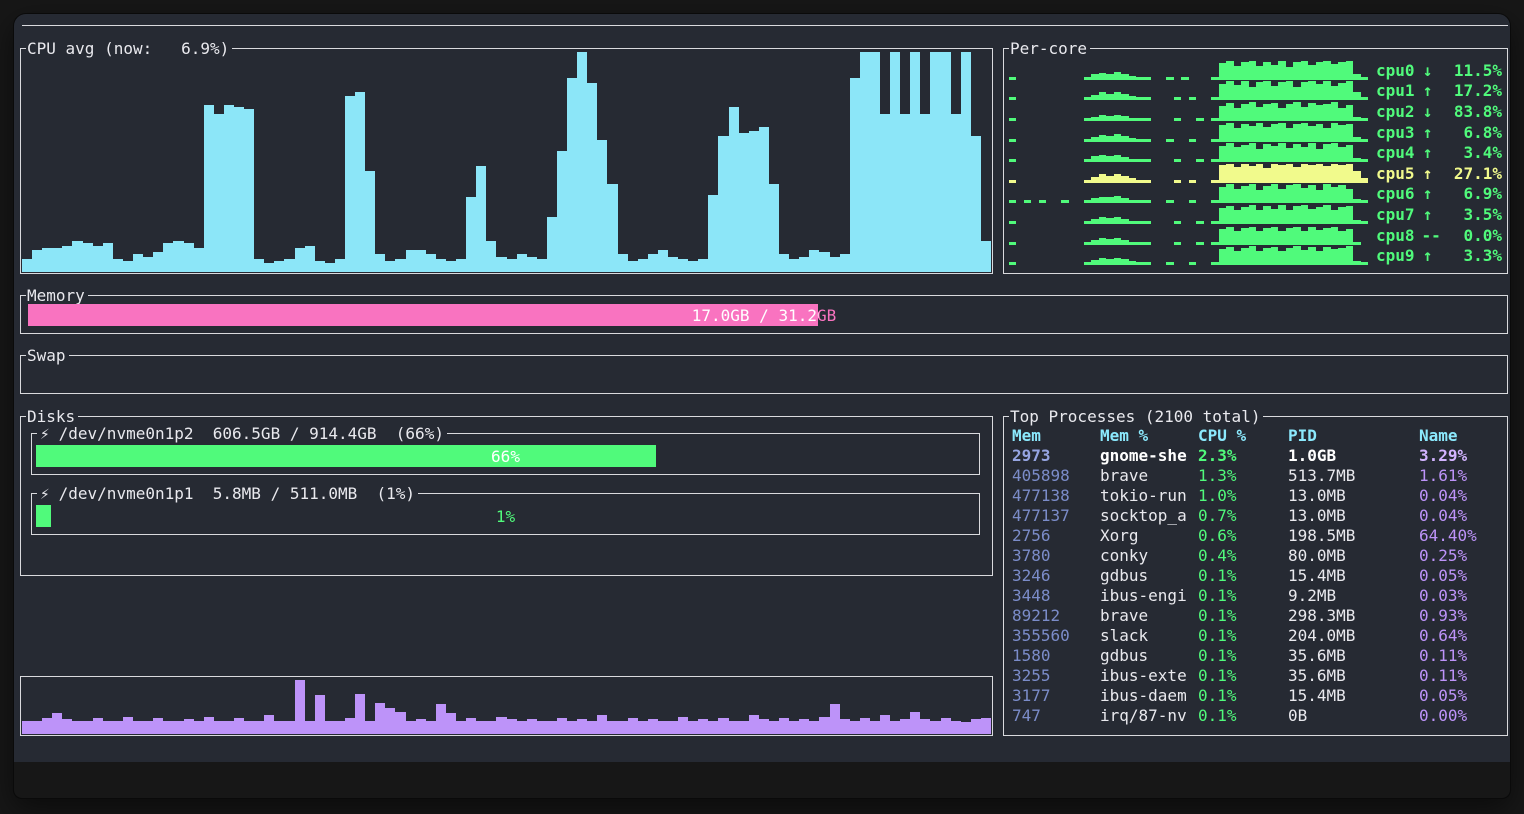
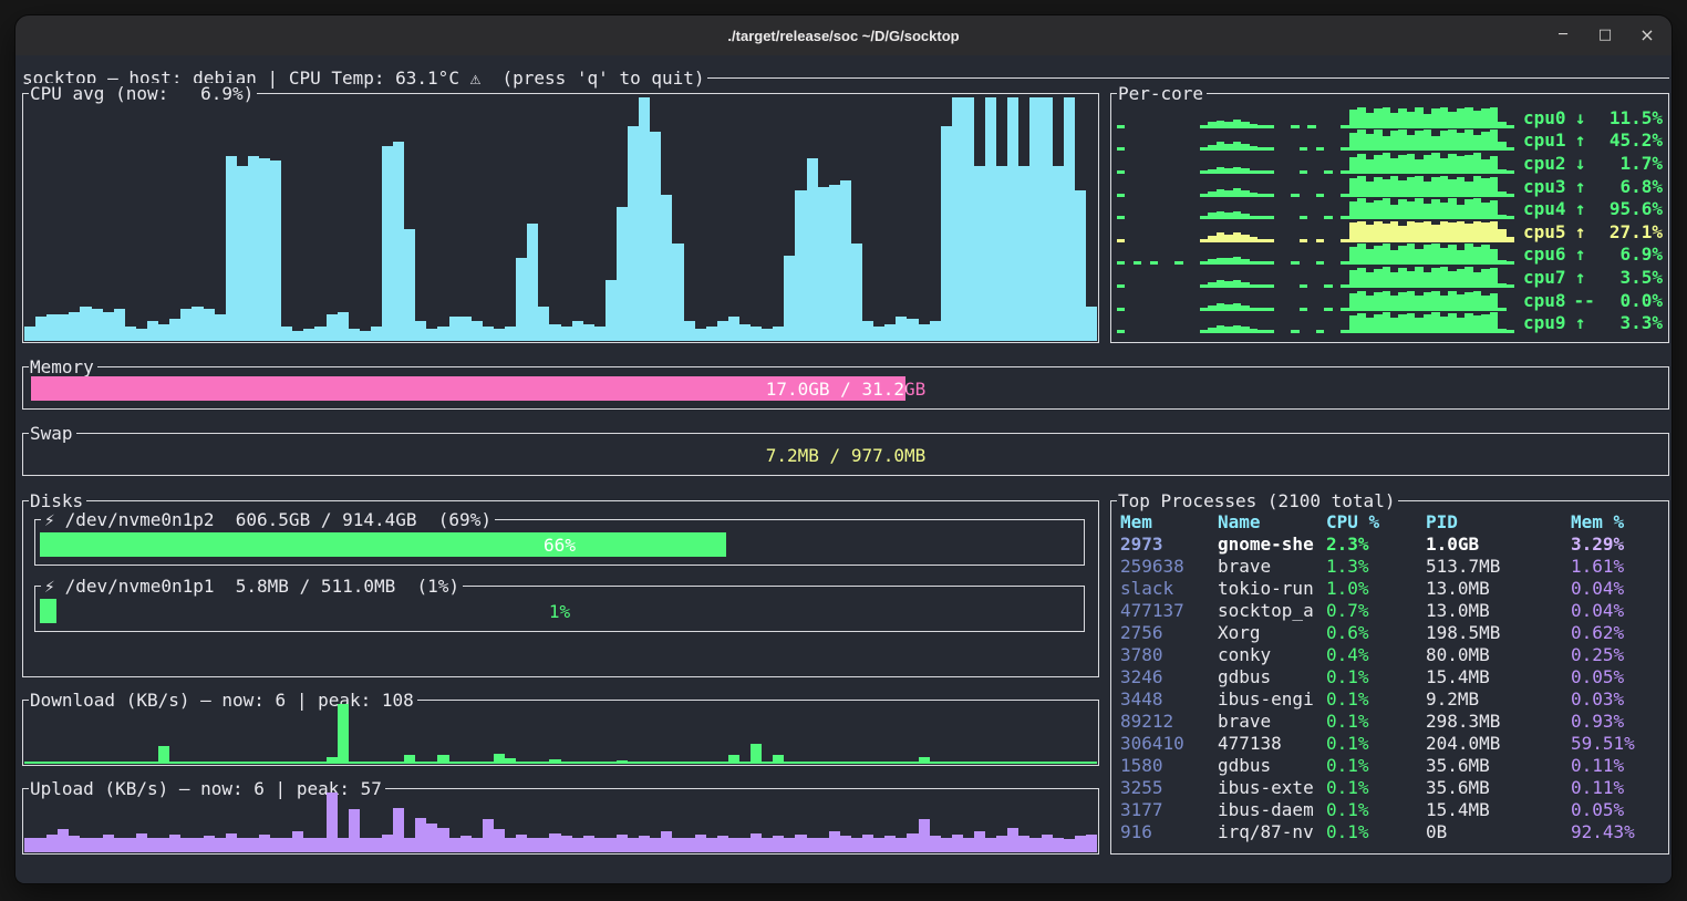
+ ./target/release/soc ~/D/G/socktop
+ ─
+ □
+ ×
+ socktop — host: debian | CPU Temp: 63.1°C ⚠ (press 'q' to quit)
  CPU avg (now: 6.9%)
  Per-core
  cpu0
  ↓
  11.5%
  cpu1
  ↑
- 17.2%
+ 45.2%
  cpu2
  ↓
- 83.8%
+ 1.7%
  cpu3
  ↑
  6.8%
  cpu4
  ↑
- 3.4%
+ 95.6%
  cpu5
  ↑
  27.1%
  cpu6
  ↑
  6.9%
  cpu7
  ↑
  3.5%
  cpu8
  --
  0.0%
  cpu9
  ↑
  3.3%
  Memory
  17.0GB / 31.2GB
  17.0GB / 31.2
  Swap
+ 7.2MB / 977.0MB
  Disks
  ⚡
- /dev/nvme0n1p2 606.5GB / 914.4GB (66%)
+ /dev/nvme0n1p2 606.5GB / 914.4GB (69%)
  66%
  ⚡
  /dev/nvme0n1p1 5.8MB / 511.0MB (1%)
  1%
+ Download (KB/s) — now: 6 | peak: 108
+ Upload (KB/s) — now: 6 | peak: 57
  Top Processes (2100 total)
  Mem
- Mem %
+ Name
  CPU %
  PID
- Name
+ Mem %
  2973
  gnome-she
  2.3%
  1.0GB
  3.29%
- 405898
+ 259638
  brave
  1.3%
  513.7MB
  1.61%
- 477138
+ slack
  tokio-run
  1.0%
  13.0MB
  0.04%
  477137
  socktop_a
  0.7%
  13.0MB
  0.04%
  2756
  Xorg
  0.6%
  198.5MB
- 64.40%
+ 0.62%
  3780
  conky
  0.4%
  80.0MB
  0.25%
  3246
  gdbus
  0.1%
  15.4MB
  0.05%
  3448
  ibus-engi
  0.1%
  9.2MB
  0.03%
  89212
  brave
  0.1%
  298.3MB
  0.93%
- 355560
+ 306410
- slack
+ 477138
  0.1%
  204.0MB
- 0.64%
+ 59.51%
  1580
  gdbus
  0.1%
  35.6MB
  0.11%
  3255
  ibus-exte
  0.1%
  35.6MB
  0.11%
  3177
  ibus-daem
  0.1%
  15.4MB
  0.05%
- 747
+ 916
  irq/87-nv
  0.1%
  0B
- 0.00%
+ 92.43%
